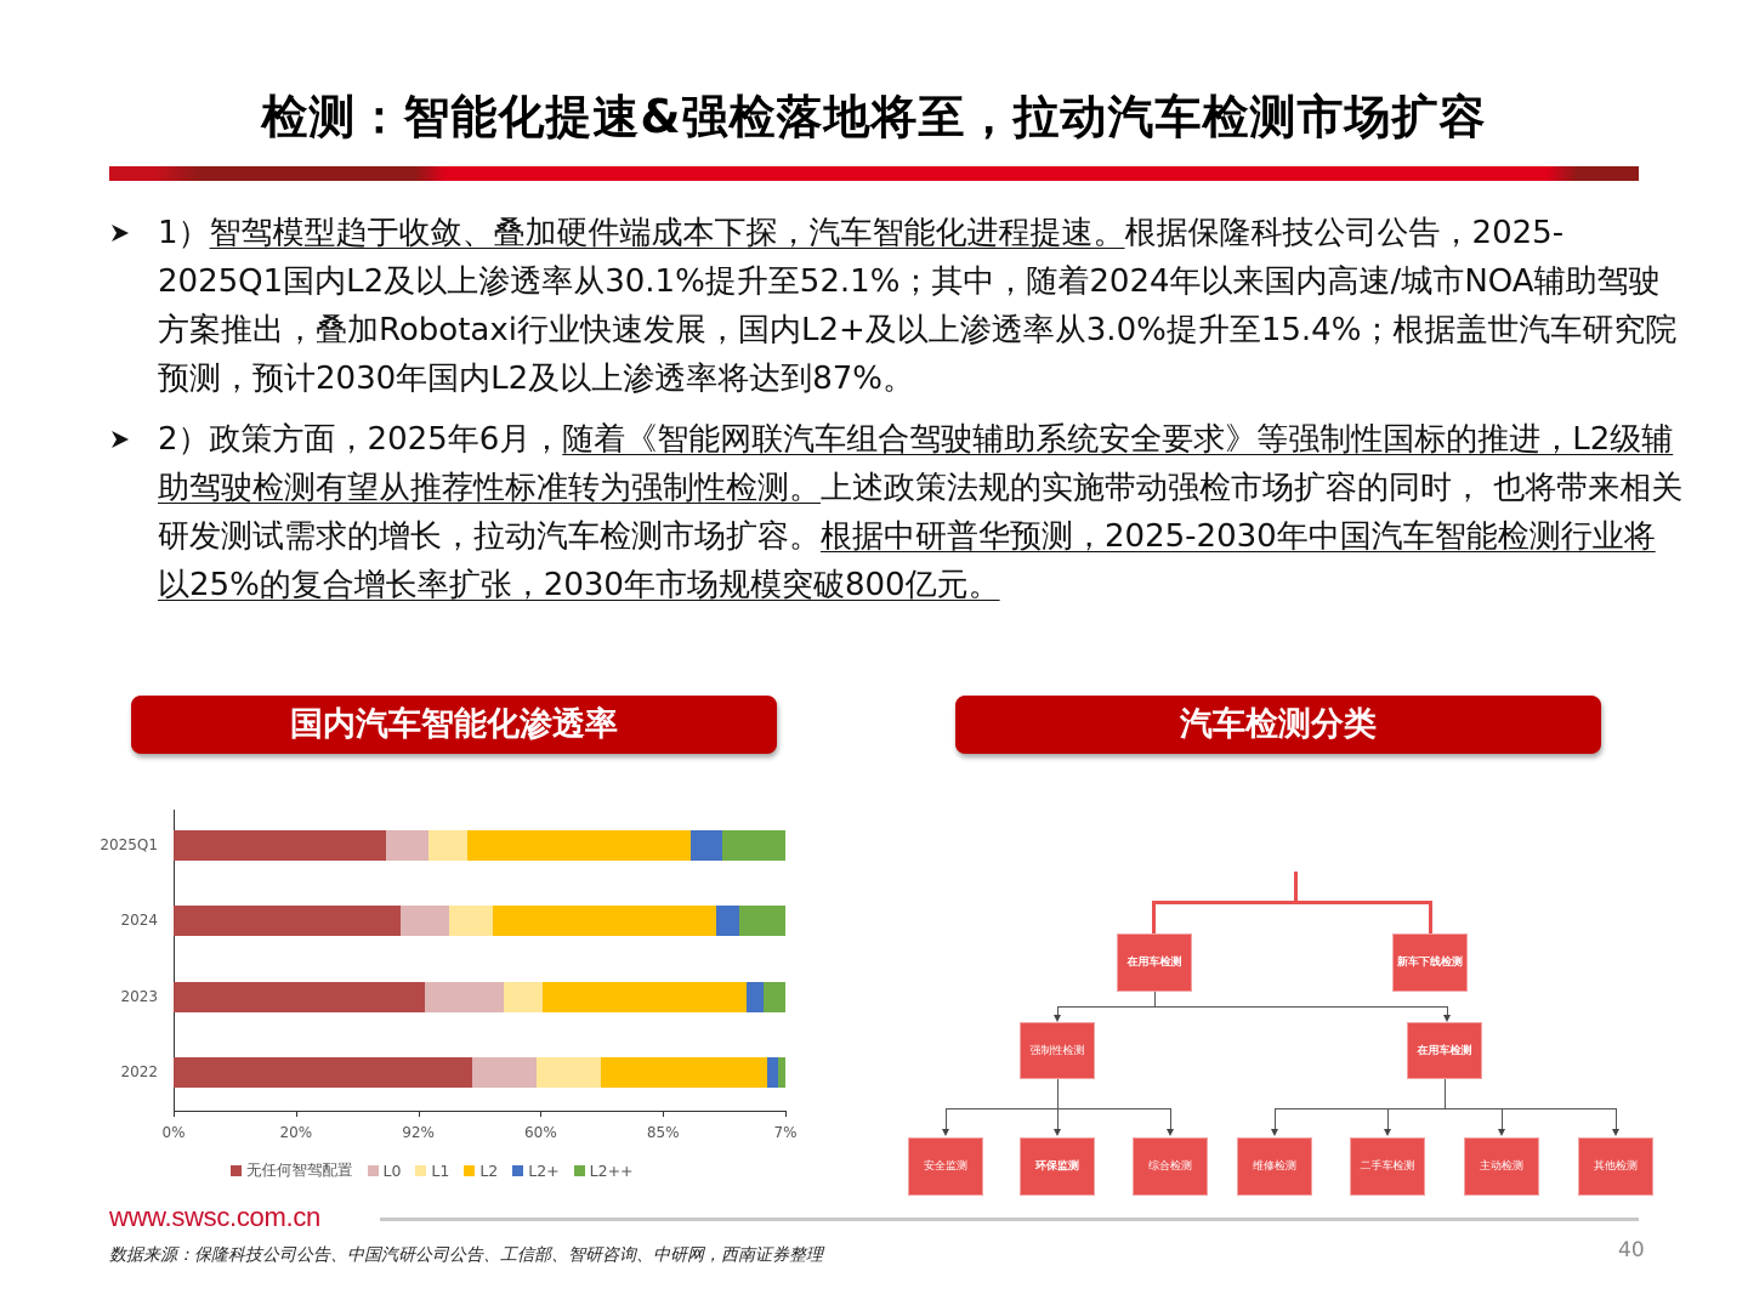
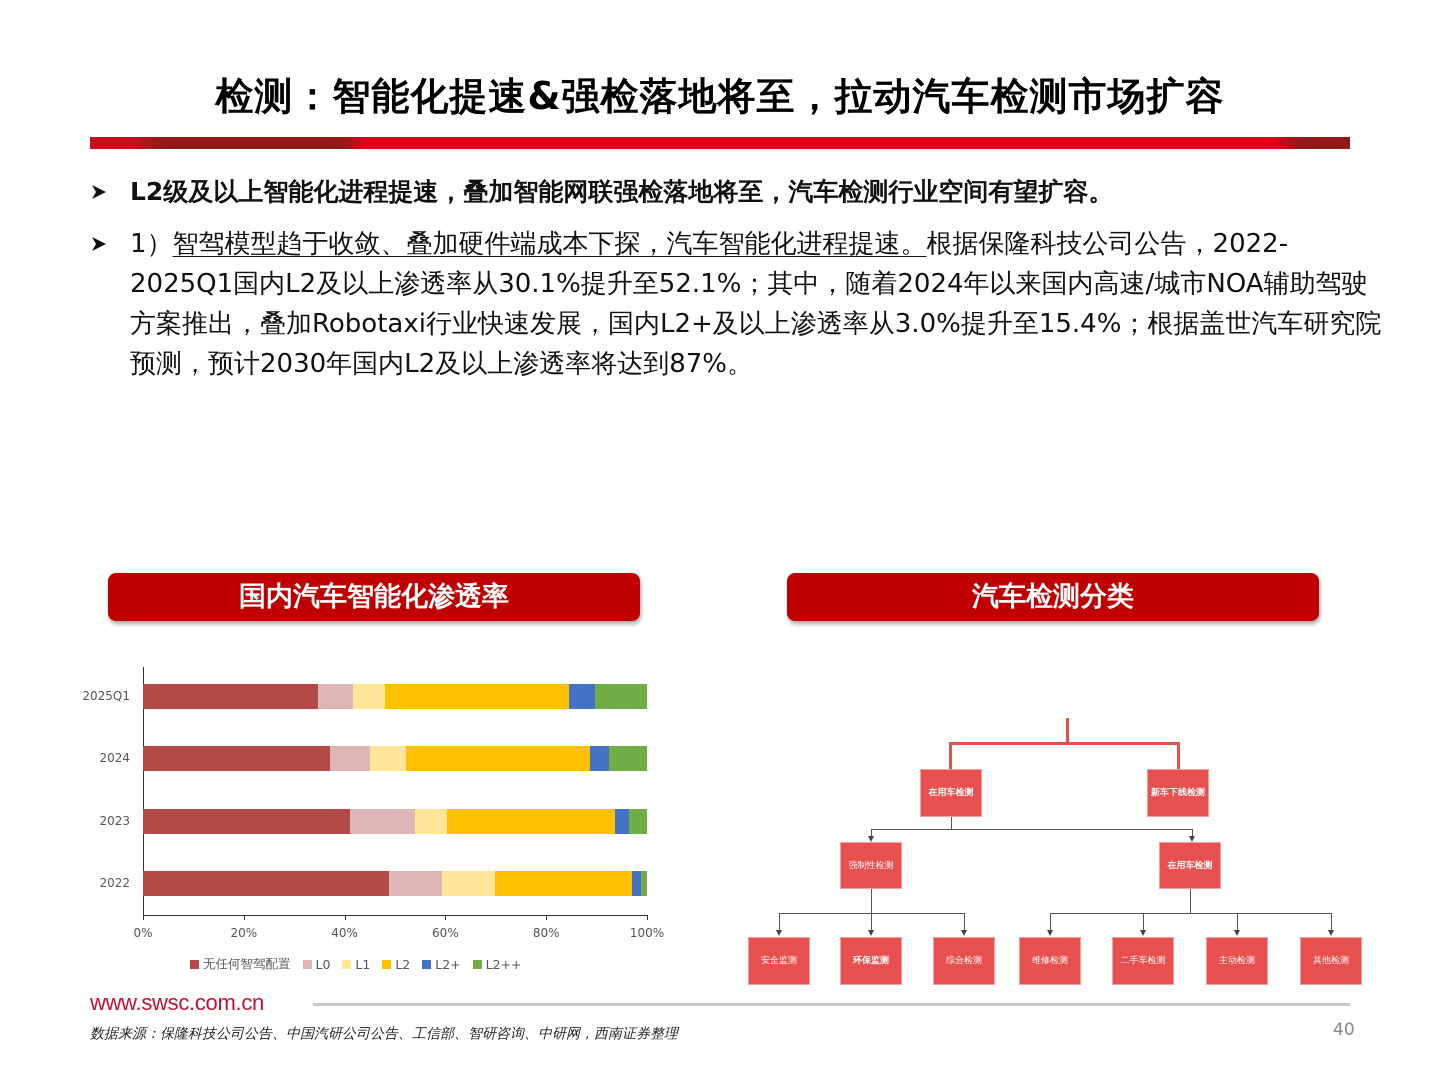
  检测：智能化提速&强检落地将至，拉动汽车检测市场扩容
+ L2级及以上智能化进程提速，叠加智能网联强检落地将至，汽车检测行业空间有望扩容。
- 1）智驾模型趋于收敛、叠加硬件端成本下探，汽车智能化进程提速。根据保隆科技公司公告，2025-2025Q1国内L2及以上渗透率从30.1%提升至52.1%；其中，随着2024年以来国内高速/城市NOA辅助驾驶方案推出，叠加Robotaxi行业快速发展，国内L2+及以上渗透率从3.0%提升至15.4%；根据盖世汽车研究院预测，预计2030年国内L2及以上渗透率将达到87%。
+ 1）智驾模型趋于收敛、叠加硬件端成本下探，汽车智能化进程提速。根据保隆科技公司公告，2022-2025Q1国内L2及以上渗透率从30.1%提升至52.1%；其中，随着2024年以来国内高速/城市NOA辅助驾驶方案推出，叠加Robotaxi行业快速发展，国内L2+及以上渗透率从3.0%提升至15.4%；根据盖世汽车研究院预测，预计2030年国内L2及以上渗透率将达到87%。
- 2）政策方面，2025年6月，随着《智能网联汽车组合驾驶辅助系统安全要求》等强制性国标的推进，L2级辅助驾驶检测有望从推荐性标准转为强制性检测。上述政策法规的实施带动强检市场扩容的同时， 也将带来相关研发测试需求的增长，拉动汽车检测市场扩容。根据中研普华预测，2025-2030年中国汽车智能检测行业将以25%的复合增长率扩张，2030年市场规模突破800亿元。
  国内汽车智能化渗透率
  汽车检测分类
  0%
  20%
- 92%
+ 40%
  60%
- 85%
+ 80%
- 7%
+ 100%
  无任何智驾配置
  L0
  L1
  L2
  L2+
  L2++
  2025Q1
  2024
  2023
  2022
  在用车检测
  新车下线检测
  强制性检测
  在用车检测
  安全监测
  环保监测
  综合检测
  维修检测
  二手车检测
  主动检测
  其他检测
  www.swsc.com.cn
  数据来源：保隆科技公司公告、中国汽研公司公告、工信部、智研咨询、中研网，西南证券整理
  40
